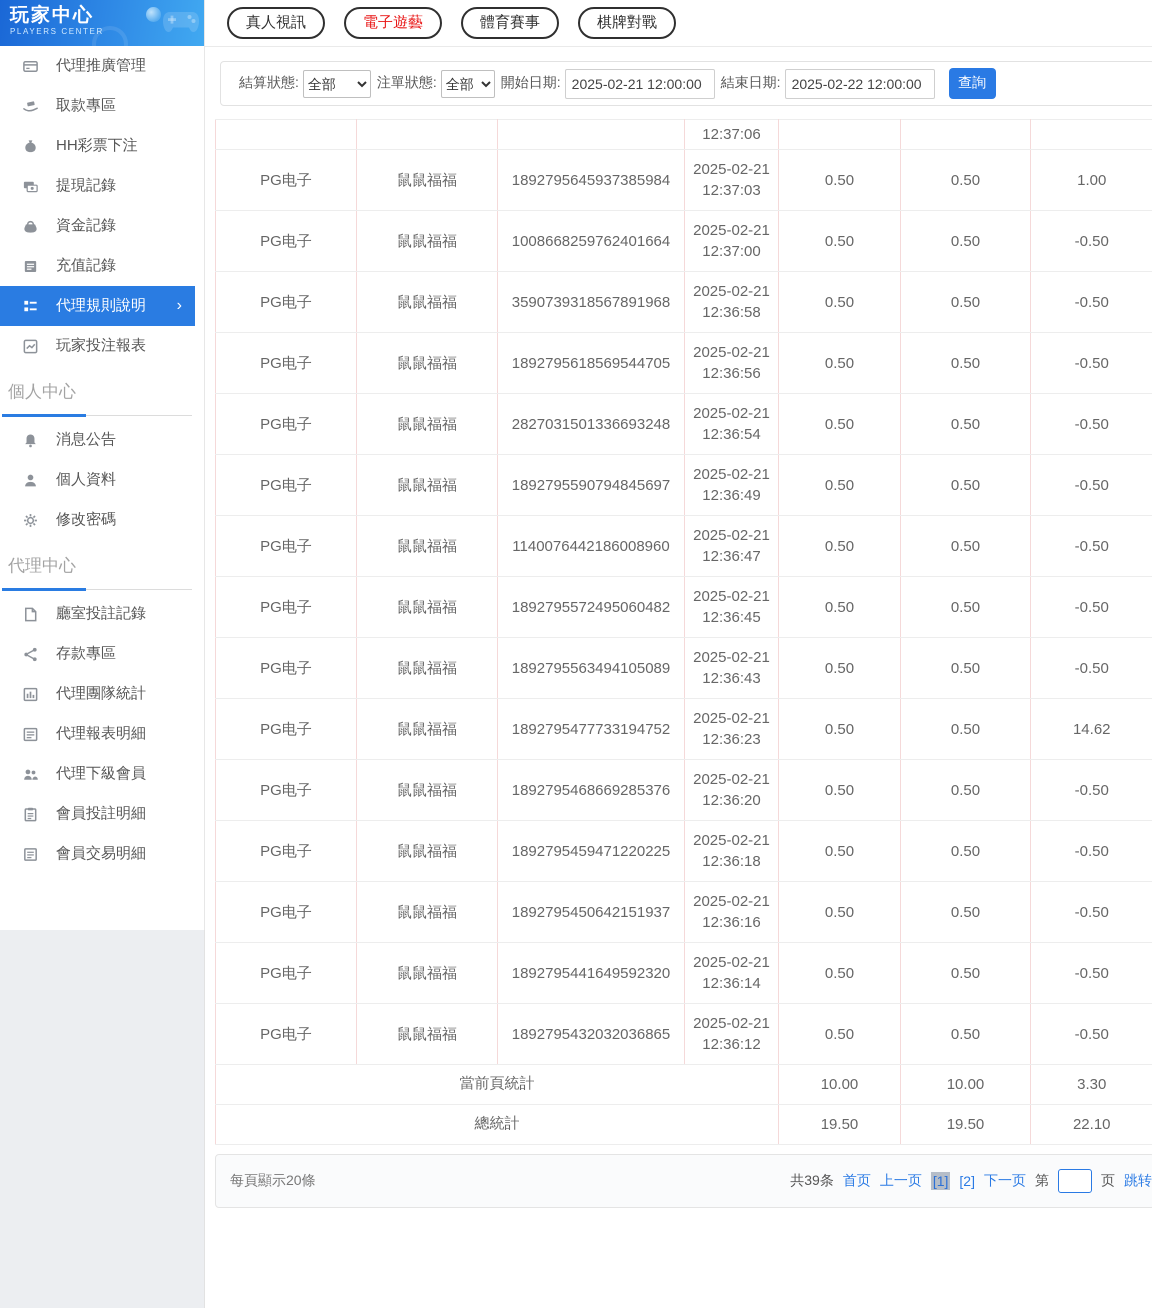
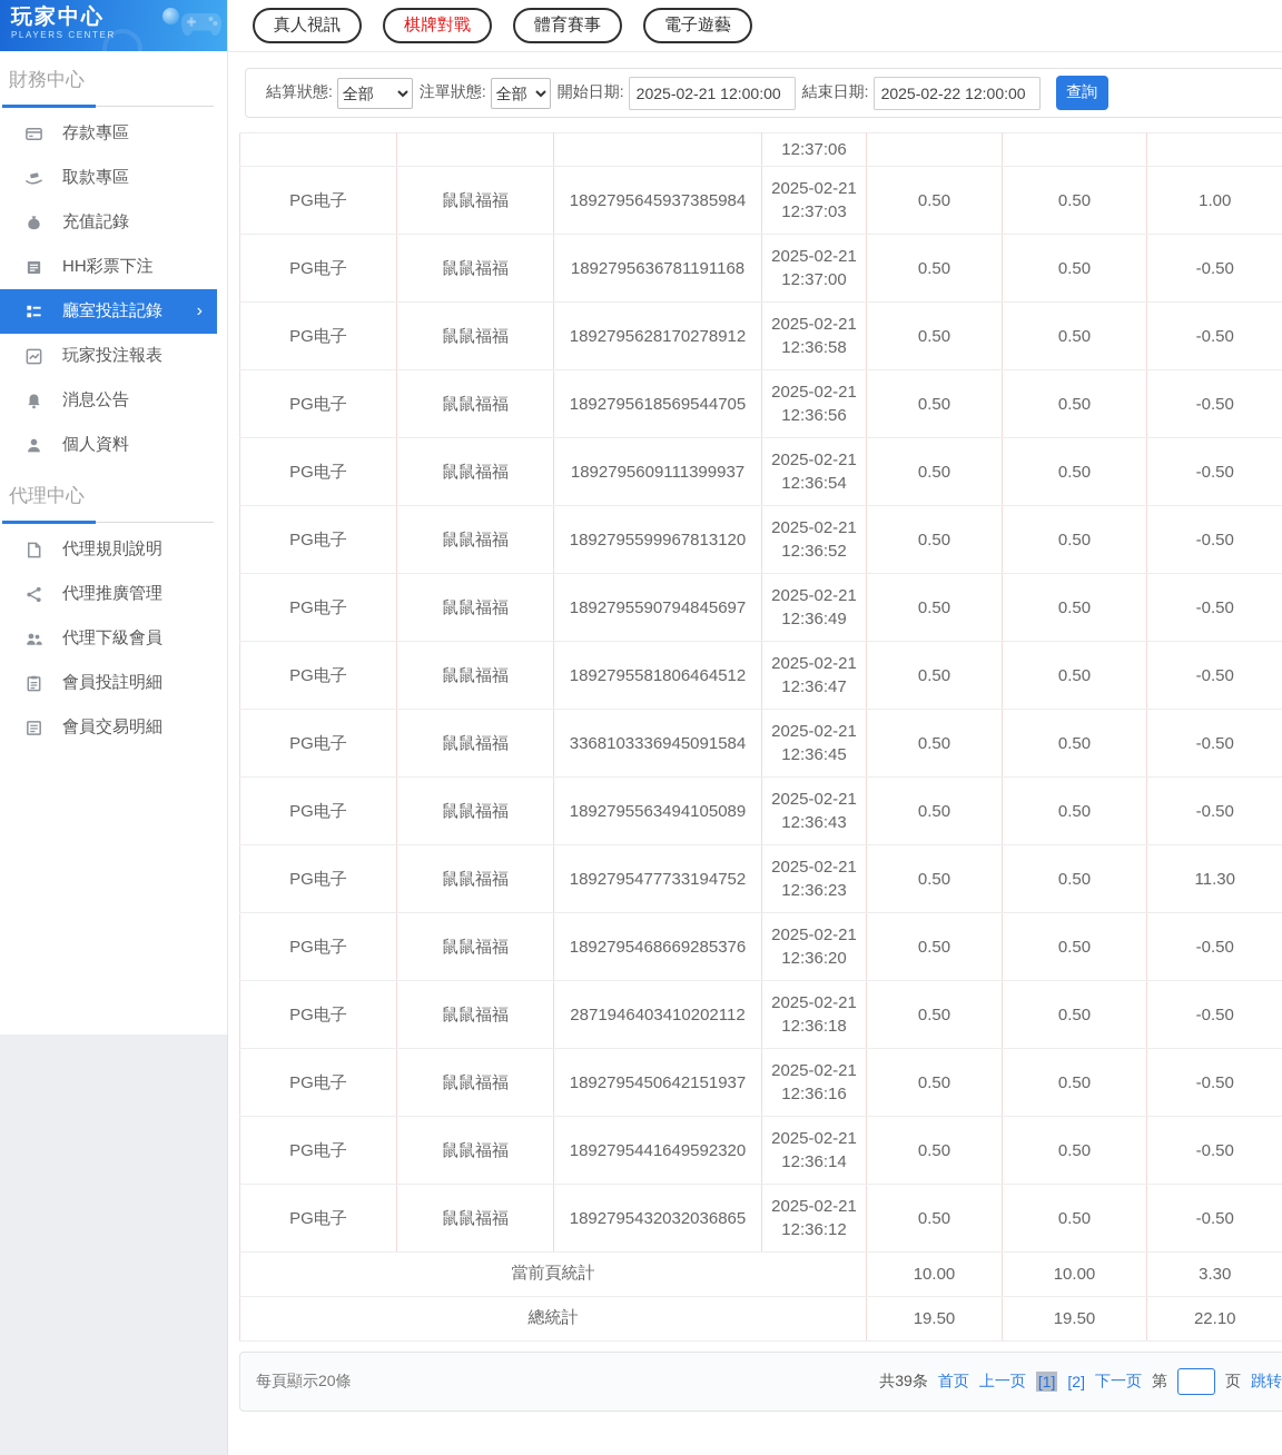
  玩家中心
  PLAYERS CENTER
+ 財務中心
- 代理推廣管理
+ 存款專區
  取款專區
- HH彩票下注
+ 充值記錄
- 提現記錄
- 資金記錄
- 充值記錄
+ HH彩票下注
- 代理規則說明
+ 廳室投註記錄
  ›
  玩家投注報表
- 個人中心
  消息公告
  個人資料
- 修改密碼
  代理中心
- 廳室投註記錄
+ 代理規則說明
- 存款專區
+ 代理推廣管理
- 代理團隊統計
- 代理報表明細
  代理下級會員
  會員投註明細
  會員交易明細
  真人視訊
- 電子遊藝
+ 棋牌對戰
  體育賽事
- 棋牌對戰
+ 電子遊藝
  結算狀態:
  全部
  注單狀態:
  全部
  開始日期:
  2025-02-21 12:00:00
  結束日期:
  2025-02-22 12:00:00
  查詢
  			12:37:06
  PG电子	鼠鼠福福	1892795645937385984	2025-02-2112:37:03	0.50	0.50	1.00
- PG电子	鼠鼠福福	1008668259762401664	2025-02-2112:37:00	0.50	0.50	-0.50
+ PG电子	鼠鼠福福	1892795636781191168	2025-02-2112:37:00	0.50	0.50	-0.50
- PG电子	鼠鼠福福	3590739318567891968	2025-02-2112:36:58	0.50	0.50	-0.50
+ PG电子	鼠鼠福福	1892795628170278912	2025-02-2112:36:58	0.50	0.50	-0.50
  PG电子	鼠鼠福福	1892795618569544705	2025-02-2112:36:56	0.50	0.50	-0.50
- PG电子	鼠鼠福福	2827031501336693248	2025-02-2112:36:54	0.50	0.50	-0.50
+ PG电子	鼠鼠福福	1892795609111399937	2025-02-2112:36:54	0.50	0.50	-0.50
+ PG电子	鼠鼠福福	1892795599967813120	2025-02-2112:36:52	0.50	0.50	-0.50
  PG电子	鼠鼠福福	1892795590794845697	2025-02-2112:36:49	0.50	0.50	-0.50
- PG电子	鼠鼠福福	1140076442186008960	2025-02-2112:36:47	0.50	0.50	-0.50
+ PG电子	鼠鼠福福	1892795581806464512	2025-02-2112:36:47	0.50	0.50	-0.50
- PG电子	鼠鼠福福	1892795572495060482	2025-02-2112:36:45	0.50	0.50	-0.50
+ PG电子	鼠鼠福福	3368103336945091584	2025-02-2112:36:45	0.50	0.50	-0.50
  PG电子	鼠鼠福福	1892795563494105089	2025-02-2112:36:43	0.50	0.50	-0.50
- PG电子	鼠鼠福福	1892795477733194752	2025-02-2112:36:23	0.50	0.50	14.62
+ PG电子	鼠鼠福福	1892795477733194752	2025-02-2112:36:23	0.50	0.50	11.30
  PG电子	鼠鼠福福	1892795468669285376	2025-02-2112:36:20	0.50	0.50	-0.50
- PG电子	鼠鼠福福	1892795459471220225	2025-02-2112:36:18	0.50	0.50	-0.50
+ PG电子	鼠鼠福福	2871946403410202112	2025-02-2112:36:18	0.50	0.50	-0.50
  PG电子	鼠鼠福福	1892795450642151937	2025-02-2112:36:16	0.50	0.50	-0.50
  PG电子	鼠鼠福福	1892795441649592320	2025-02-2112:36:14	0.50	0.50	-0.50
  PG电子	鼠鼠福福	1892795432032036865	2025-02-2112:36:12	0.50	0.50	-0.50
  當前頁統計	10.00	10.00	3.30
  總統計	19.50	19.50	22.10
  每頁顯示20條
  共39条
  首页
  上一页
  [1]
  [2]
  下一页
  第
  页
  跳转
